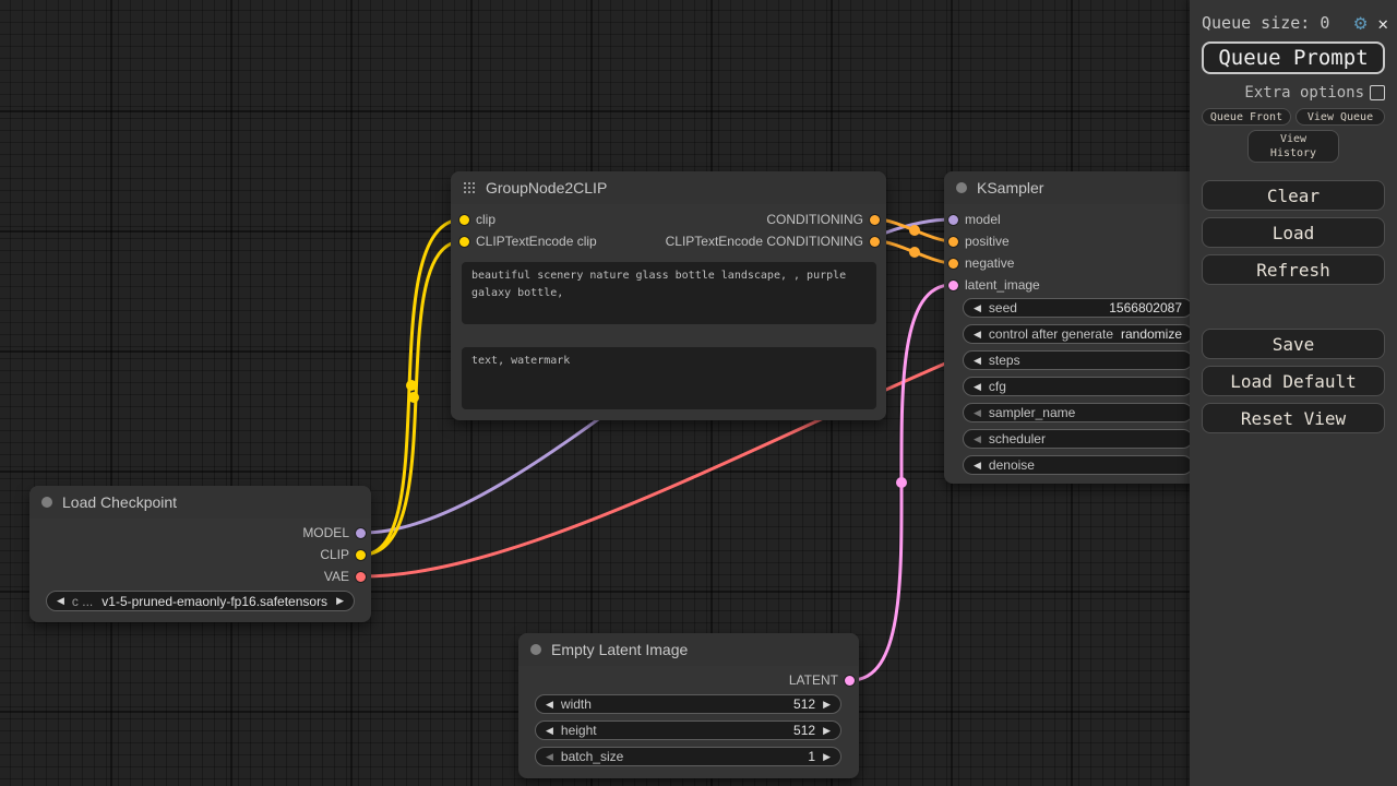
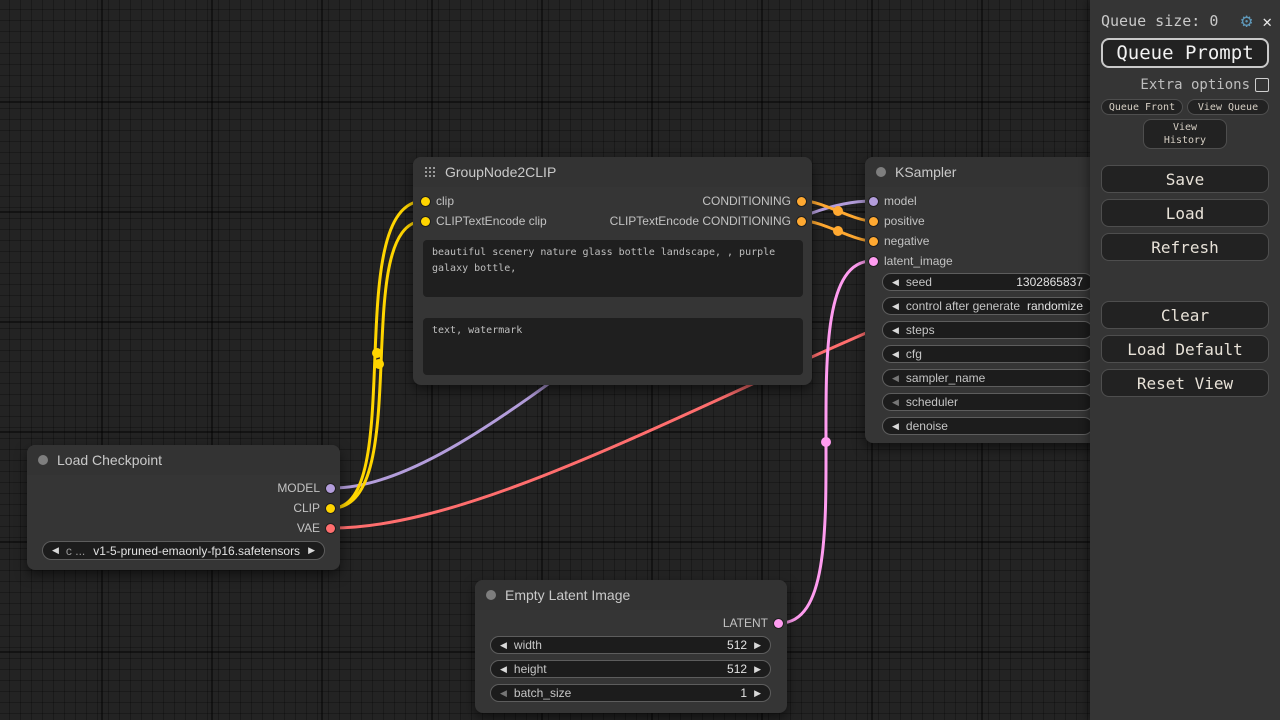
  GroupNode2CLIP
  clip
  CLIPTextEncode clip
  CONDITIONING
  CLIPTextEncode CONDITIONING
  beautiful scenery nature glass bottle landscape, , purple galaxy bottle,
  text, watermark
  KSampler
  model
  positive
  negative
  latent_image
  ◀
  seed
- 1566802087
+ 1302865837
  ◀
  control after generate
  randomize
  ◀
  steps
  ◀
  cfg
  ◀
  sampler_name
  ◀
  scheduler
  ◀
  denoise
  Load Checkpoint
  MODEL
  CLIP
  VAE
  ◀
  c ...
  v1-5-pruned-emaonly-fp16.safetensors
  ▶
  Empty Latent Image
  LATENT
  ◀
  width
  512
  ▶
  ◀
  height
  512
  ▶
  ◀
  batch_size
  1
  ▶
  Queue size: 0
  ⚙
  ✕
  Queue Prompt
  Extra options
  Queue Front
  View Queue
  View
  History
- Clear
+ Save
  Load
  Refresh
- Save
+ Clear
  Load Default
  Reset View
